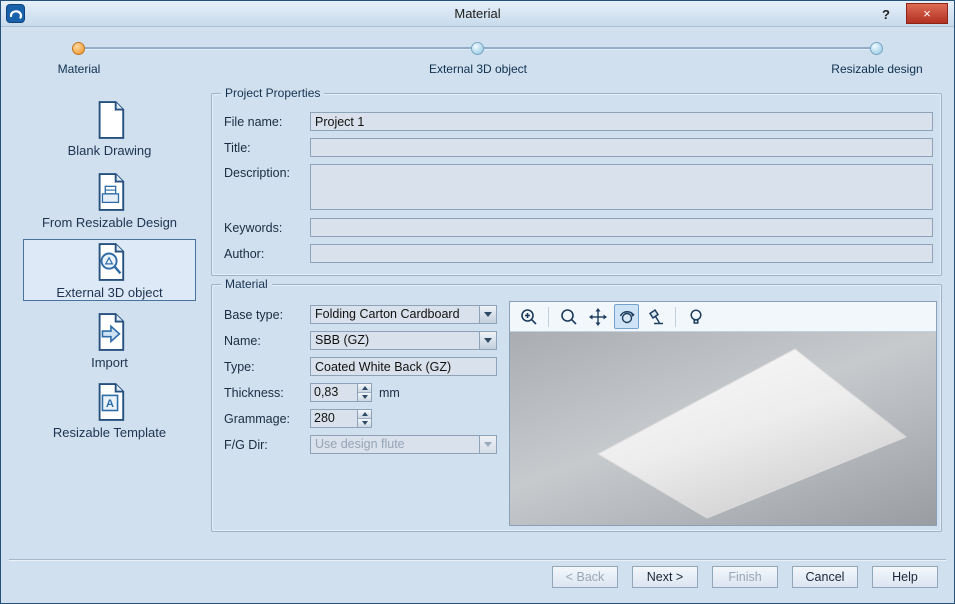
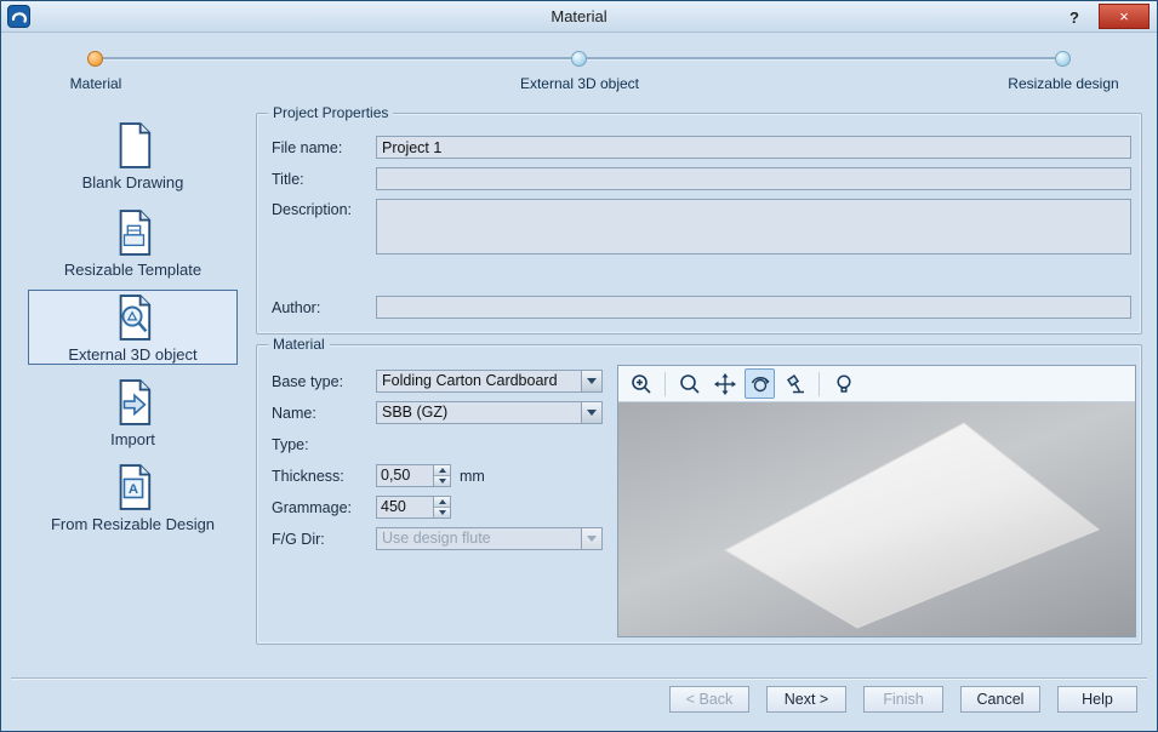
  Material
  ?
  ×
  Material
  External 3D object
  Resizable design
  Blank Drawing
- From Resizable Design
+ Resizable Template
  External 3D object
  Import
  A
- Resizable Template
+ From Resizable Design
  Project Properties
  File name:
  Project 1
  Title:
  Description:
- Keywords:
  Author:
  Material
  Base type:
  Folding Carton Cardboard
  Name:
  SBB (GZ)
  Type:
- Coated White Back (GZ)
  Thickness:
- 0,83
+ 0,50
  mm
  Grammage:
- 280
+ 450
  F/G Dir:
  Use design flute
  < Back
  Next >
  Finish
  Cancel
  Help
